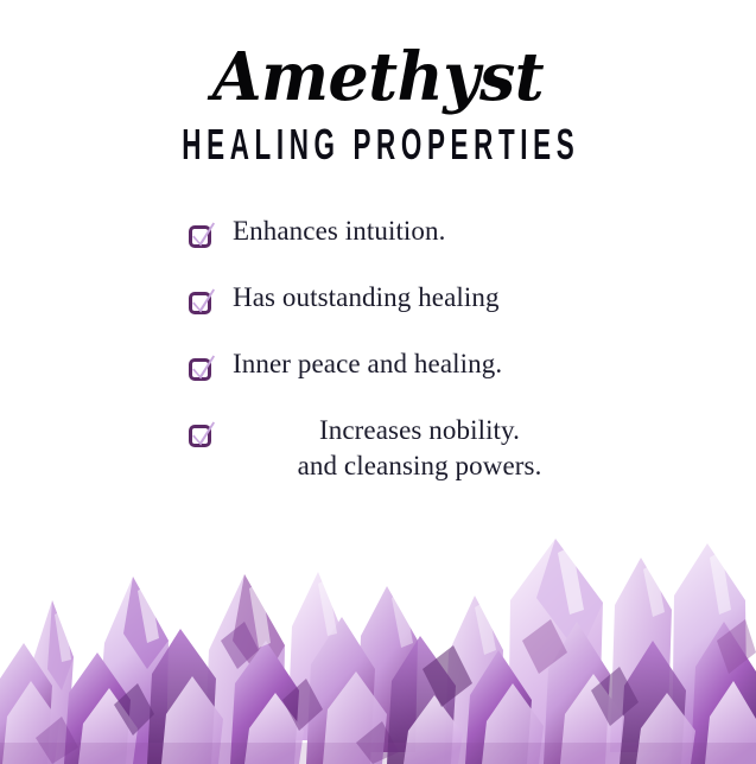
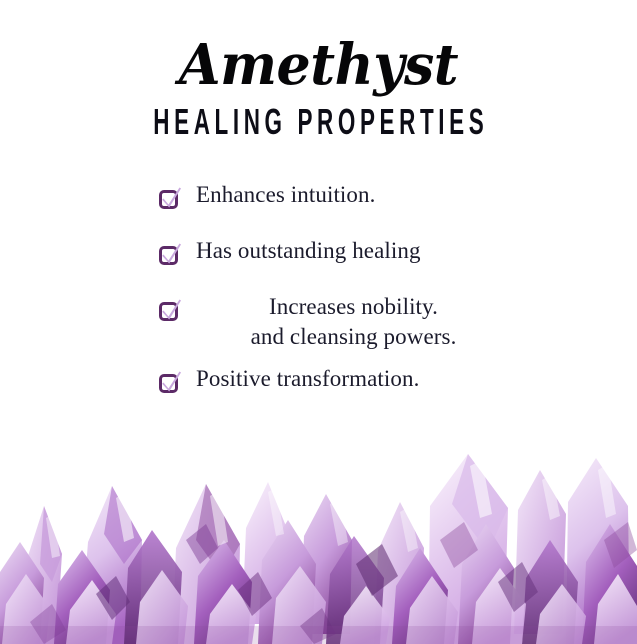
  Amethyst
  HEALING PROPERTIES
  Enhances intuition.
  Has outstanding healing
- Inner peace and healing.
  Increases nobility.
  and cleansing powers.
+ Positive transformation.
